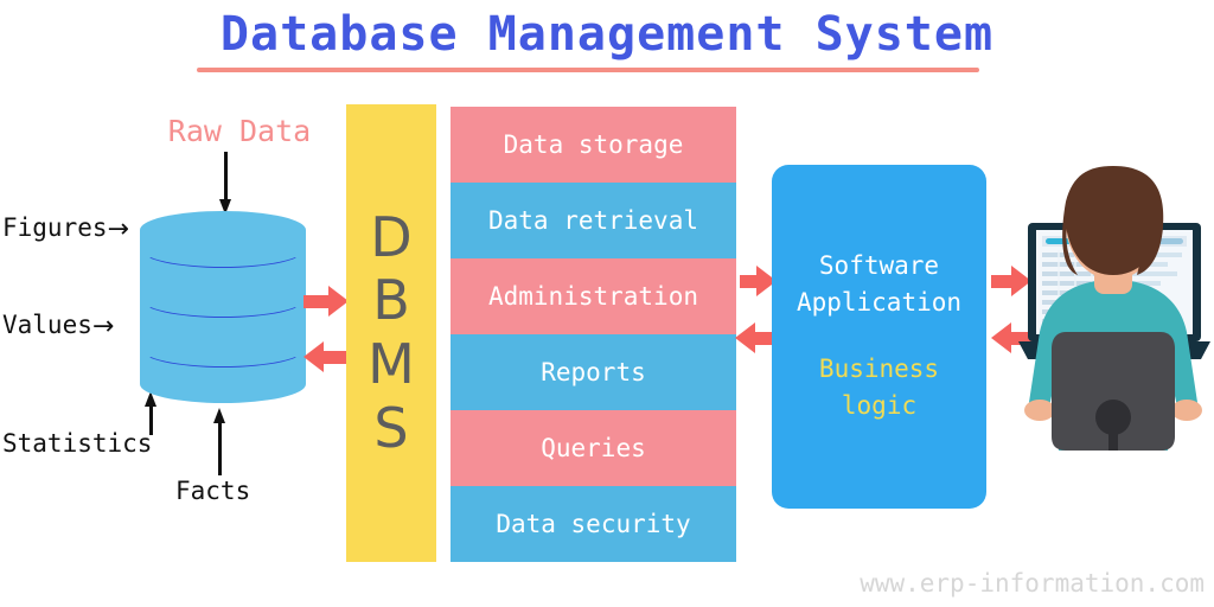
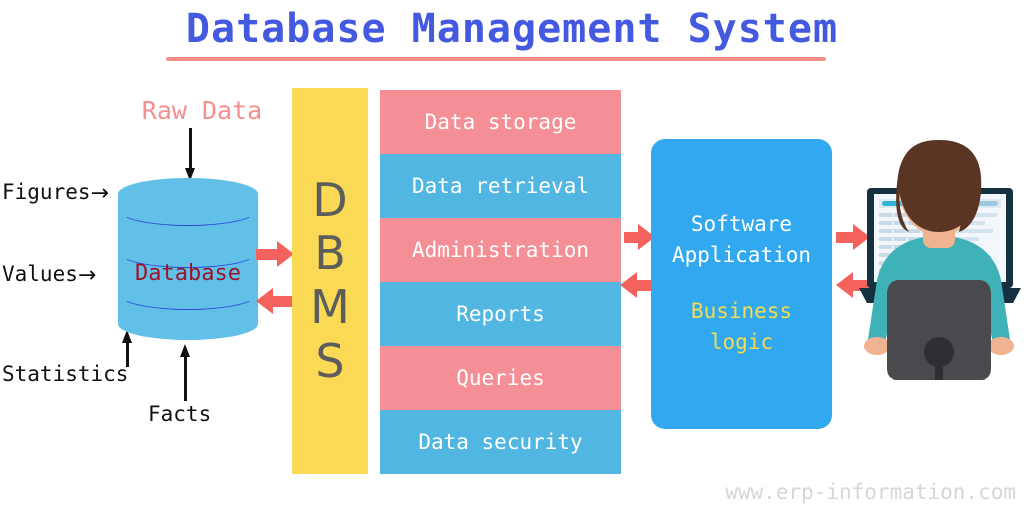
  Database Management System
  Raw Data
  Figures→
  Values→
  Statistics
  Facts
+ Database
  D
  B
  M
  S
  Data storage
  Data retrieval
  Administration
  Reports
  Queries
  Data security
  Software
  Application
  Business
  logic
  www.erp-information.com
